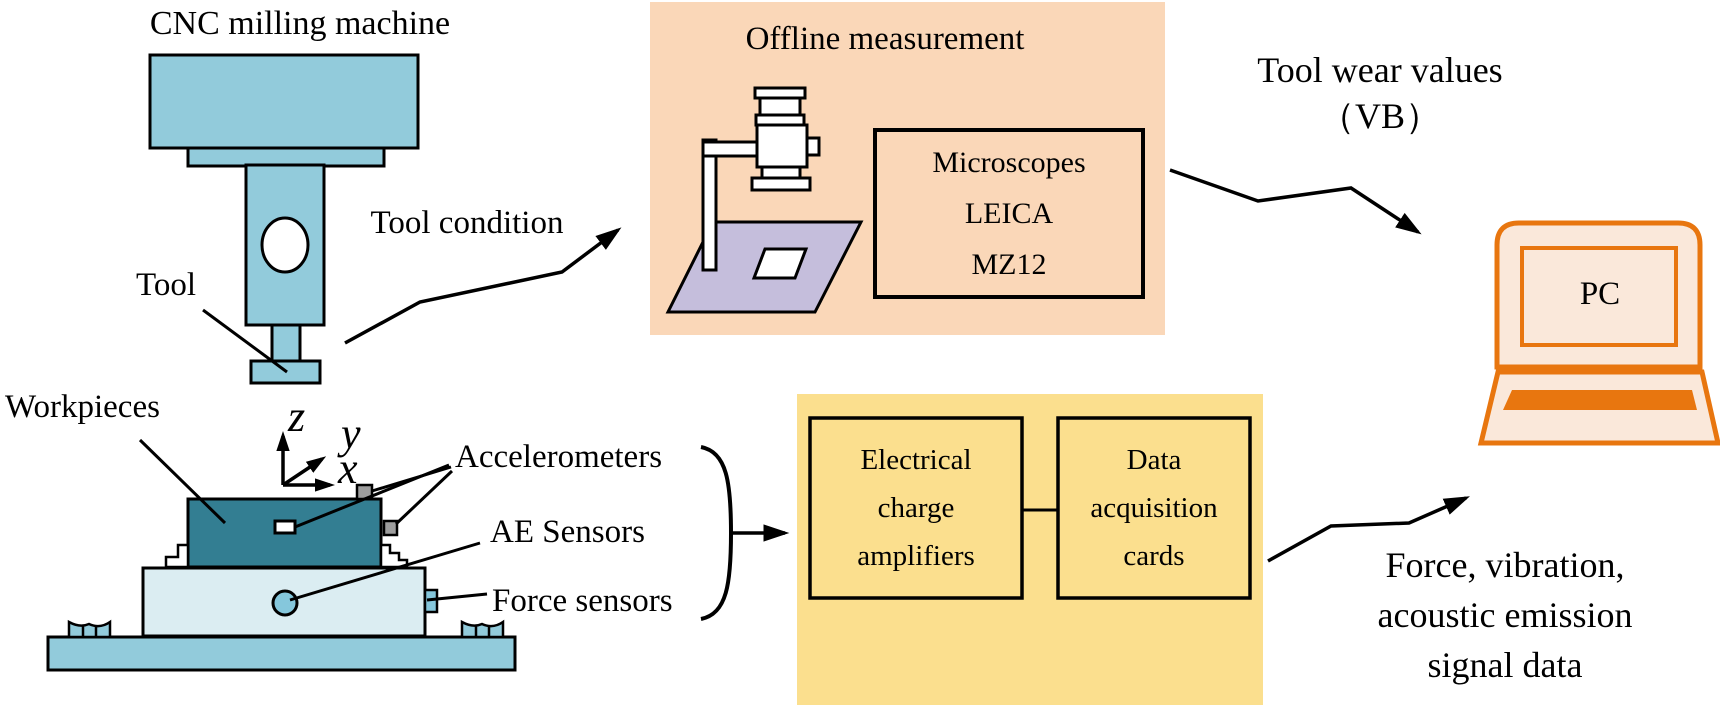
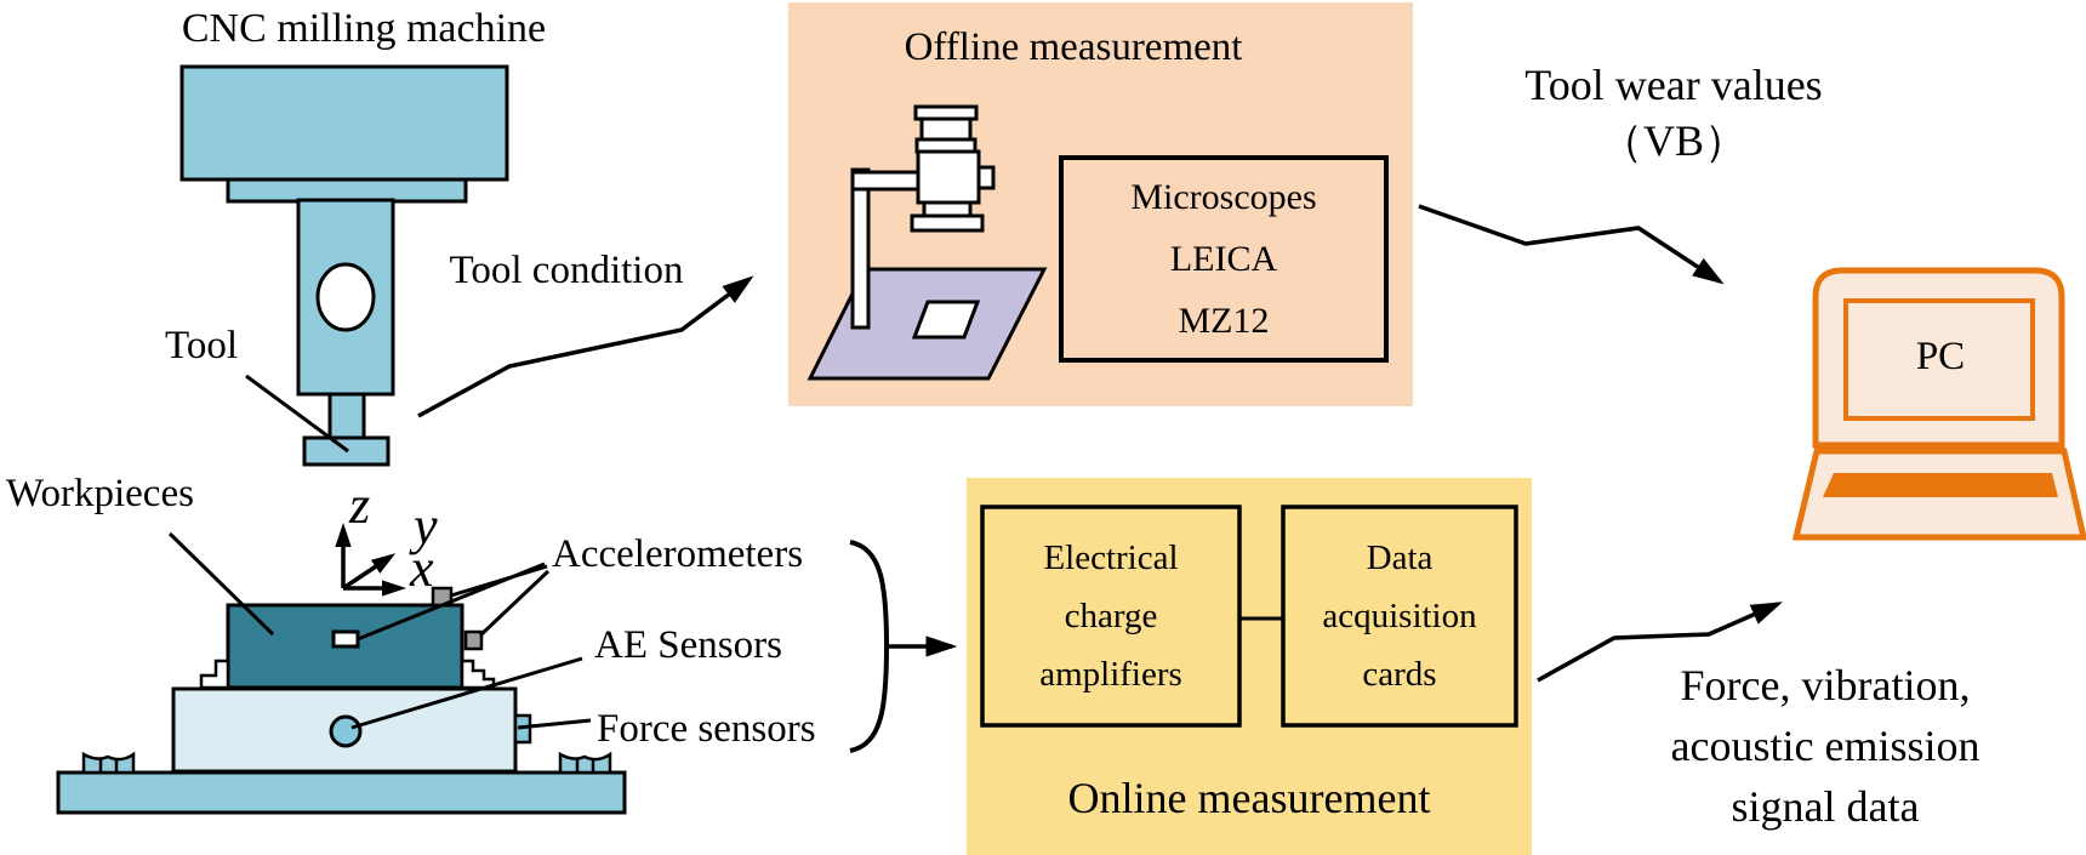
  CNC milling machine
  Tool
  Tool condition
  Offline measurement
  Microscopes
  LEICA
  MZ12
  Tool wear values
  （VB）
  PC
  Workpieces
  z
  y
  x
  Accelerometers
  AE Sensors
  Force sensors
  Electrical
  charge
  amplifiers
  Data
  acquisition
  cards
+ Online measurement
  Force, vibration,
  acoustic emission
  signal data
